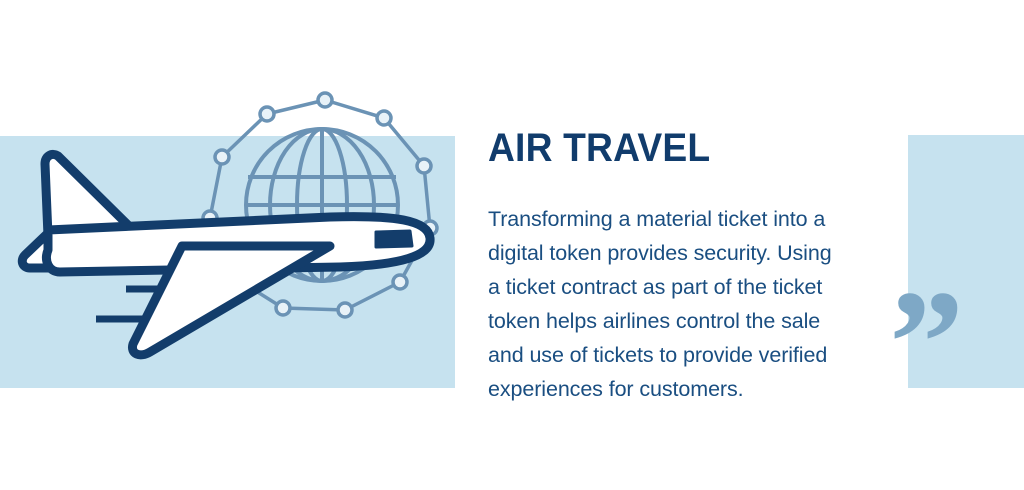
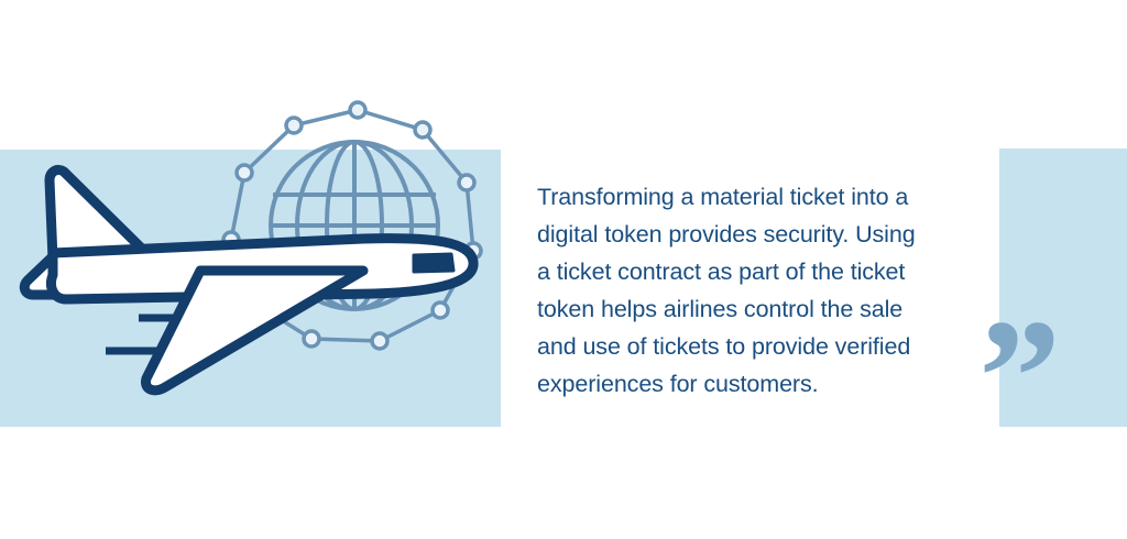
  ”
- AIR TRAVEL
  Transforming a material ticket into a digital token provides security. Using a ticket contract as part of the ticket token helps airlines control the sale and use of tickets to provide verified experiences for customers.
